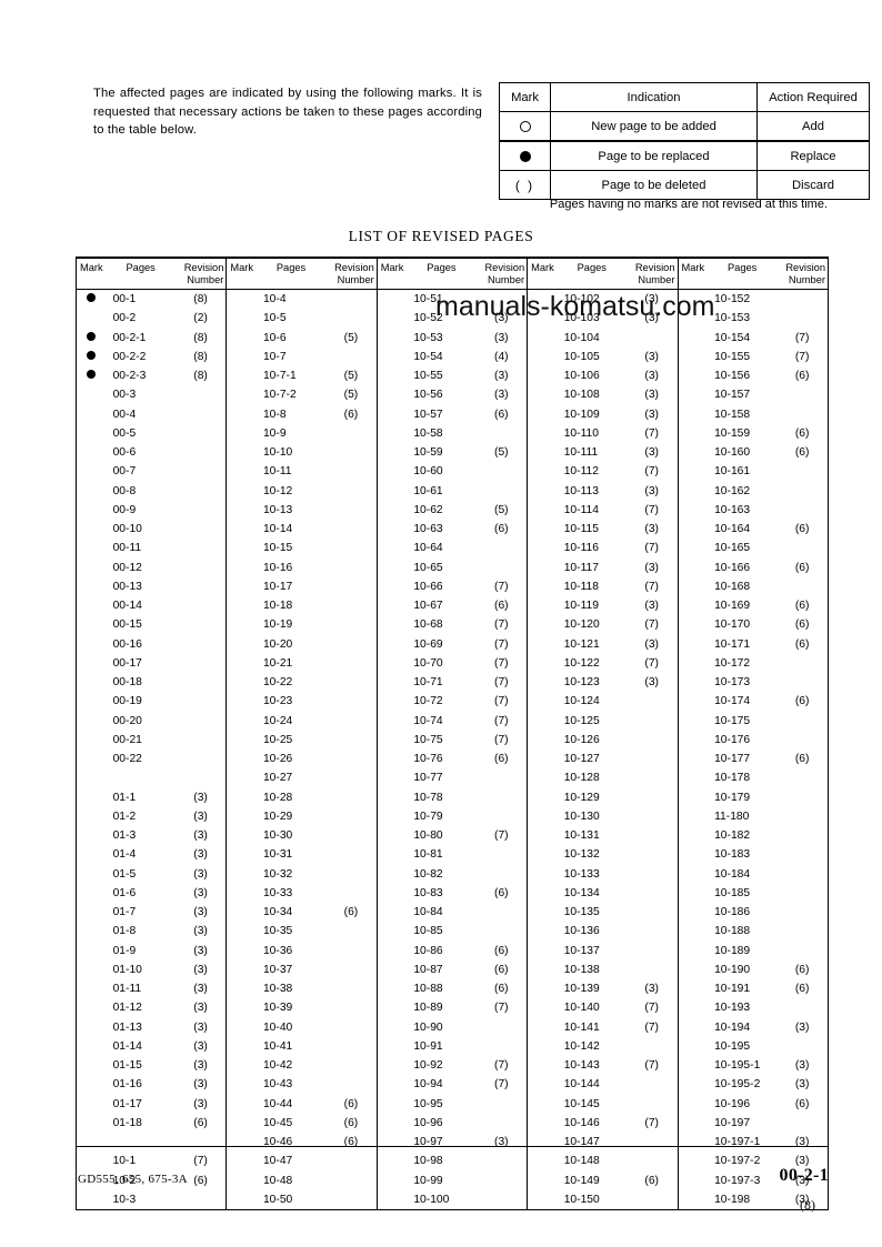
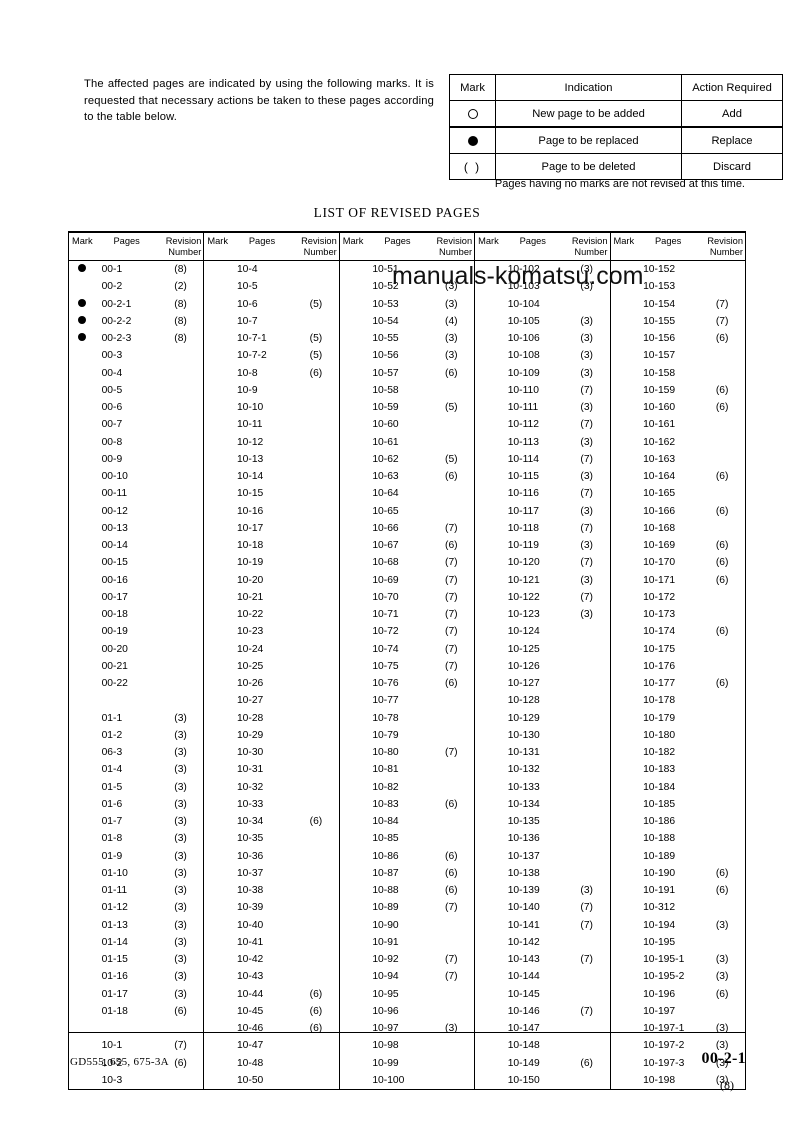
  The affected pages are indicated by using the following marks. It is requested that necessary actions be taken to these pages according to the table below.
  Mark	Indication	Action Required
  	New page to be added	Add
  	Page to be replaced	Replace
  ( )	Page to be deleted	Discard
  Pages having no marks are not revised at this time.
  LIST OF REVISED PAGES
  Mark	Pages	RevisionNumber	Mark	Pages	RevisionNumber	Mark	Pages	RevisionNumber	Mark	Pages	RevisionNumber	Mark	Pages	RevisionNumber
  	00-1	(8)		10-4			10-51			10-102	(3)		10-152
  	00-2	(2)		10-5			10-52	(3)		10-103	(3)		10-153
  	00-2-1	(8)		10-6	(5)		10-53	(3)		10-104			10-154	(7)
  	00-2-2	(8)		10-7			10-54	(4)		10-105	(3)		10-155	(7)
  	00-2-3	(8)		10-7-1	(5)		10-55	(3)		10-106	(3)		10-156	(6)
  	00-3			10-7-2	(5)		10-56	(3)		10-108	(3)		10-157
  	00-4			10-8	(6)		10-57	(6)		10-109	(3)		10-158
  	00-5			10-9			10-58			10-110	(7)		10-159	(6)
  	00-6			10-10			10-59	(5)		10-111	(3)		10-160	(6)
  	00-7			10-11			10-60			10-112	(7)		10-161
  	00-8			10-12			10-61			10-113	(3)		10-162
  	00-9			10-13			10-62	(5)		10-114	(7)		10-163
  	00-10			10-14			10-63	(6)		10-115	(3)		10-164	(6)
  	00-11			10-15			10-64			10-116	(7)		10-165
  	00-12			10-16			10-65			10-117	(3)		10-166	(6)
  	00-13			10-17			10-66	(7)		10-118	(7)		10-168
  	00-14			10-18			10-67	(6)		10-119	(3)		10-169	(6)
  	00-15			10-19			10-68	(7)		10-120	(7)		10-170	(6)
  	00-16			10-20			10-69	(7)		10-121	(3)		10-171	(6)
  	00-17			10-21			10-70	(7)		10-122	(7)		10-172
  	00-18			10-22			10-71	(7)		10-123	(3)		10-173
  	00-19			10-23			10-72	(7)		10-124			10-174	(6)
  	00-20			10-24			10-74	(7)		10-125			10-175
  	00-21			10-25			10-75	(7)		10-126			10-176
  	00-22			10-26			10-76	(6)		10-127			10-177	(6)
  				10-27			10-77			10-128			10-178
  	01-1	(3)		10-28			10-78			10-129			10-179
- 	01-2	(3)		10-29			10-79			10-130			11-180
+ 	01-2	(3)		10-29			10-79			10-130			10-180
- 	01-3	(3)		10-30			10-80	(7)		10-131			10-182
+ 	06-3	(3)		10-30			10-80	(7)		10-131			10-182
  	01-4	(3)		10-31			10-81			10-132			10-183
  	01-5	(3)		10-32			10-82			10-133			10-184
  	01-6	(3)		10-33			10-83	(6)		10-134			10-185
  	01-7	(3)		10-34	(6)		10-84			10-135			10-186
  	01-8	(3)		10-35			10-85			10-136			10-188
  	01-9	(3)		10-36			10-86	(6)		10-137			10-189
  	01-10	(3)		10-37			10-87	(6)		10-138			10-190	(6)
  	01-11	(3)		10-38			10-88	(6)		10-139	(3)		10-191	(6)
- 	01-12	(3)		10-39			10-89	(7)		10-140	(7)		10-193
+ 	01-12	(3)		10-39			10-89	(7)		10-140	(7)		10-312
  	01-13	(3)		10-40			10-90			10-141	(7)		10-194	(3)
  	01-14	(3)		10-41			10-91			10-142			10-195
  	01-15	(3)		10-42			10-92	(7)		10-143	(7)		10-195-1	(3)
  	01-16	(3)		10-43			10-94	(7)		10-144			10-195-2	(3)
  	01-17	(3)		10-44	(6)		10-95			10-145			10-196	(6)
  	01-18	(6)		10-45	(6)		10-96			10-146	(7)		10-197
  				10-46	(6)		10-97	(3)		10-147			10-197-1	(3)
  	10-1	(7)		10-47			10-98			10-148			10-197-2	(3)
  	10-2	(6)		10-48			10-99			10-149	(6)		10-197-3	(3)
  	10-3			10-50			10-100			10-150			10-198	(3)
  manuals-komatsu.com
  GD555, 655, 675-3A
  00-2-1
  (8)
